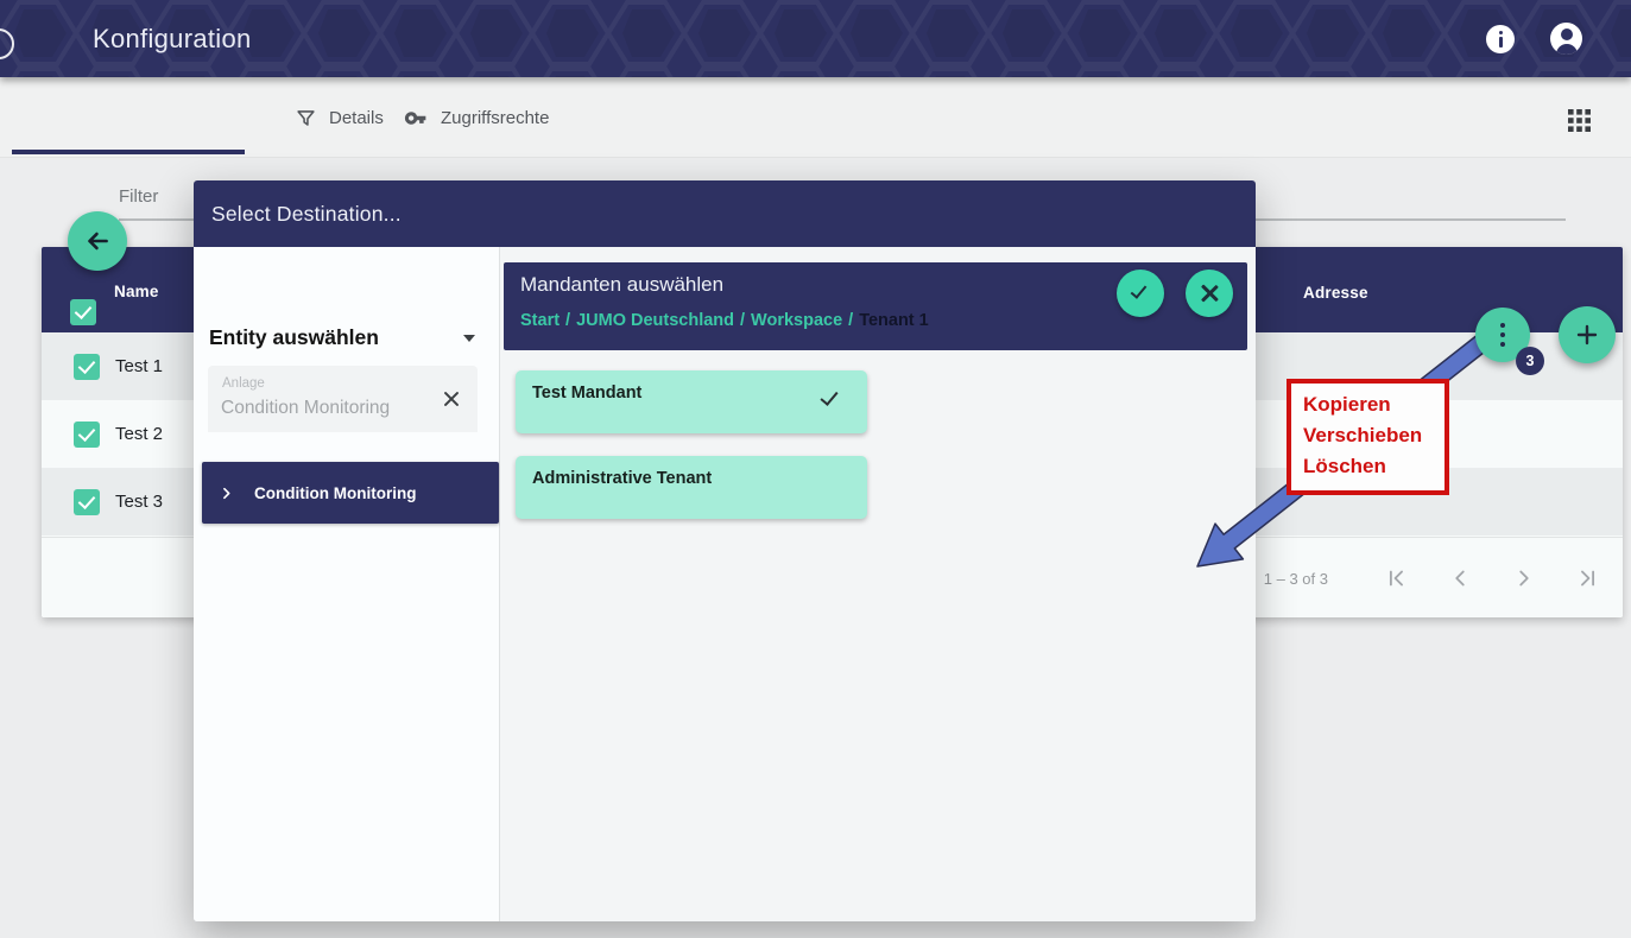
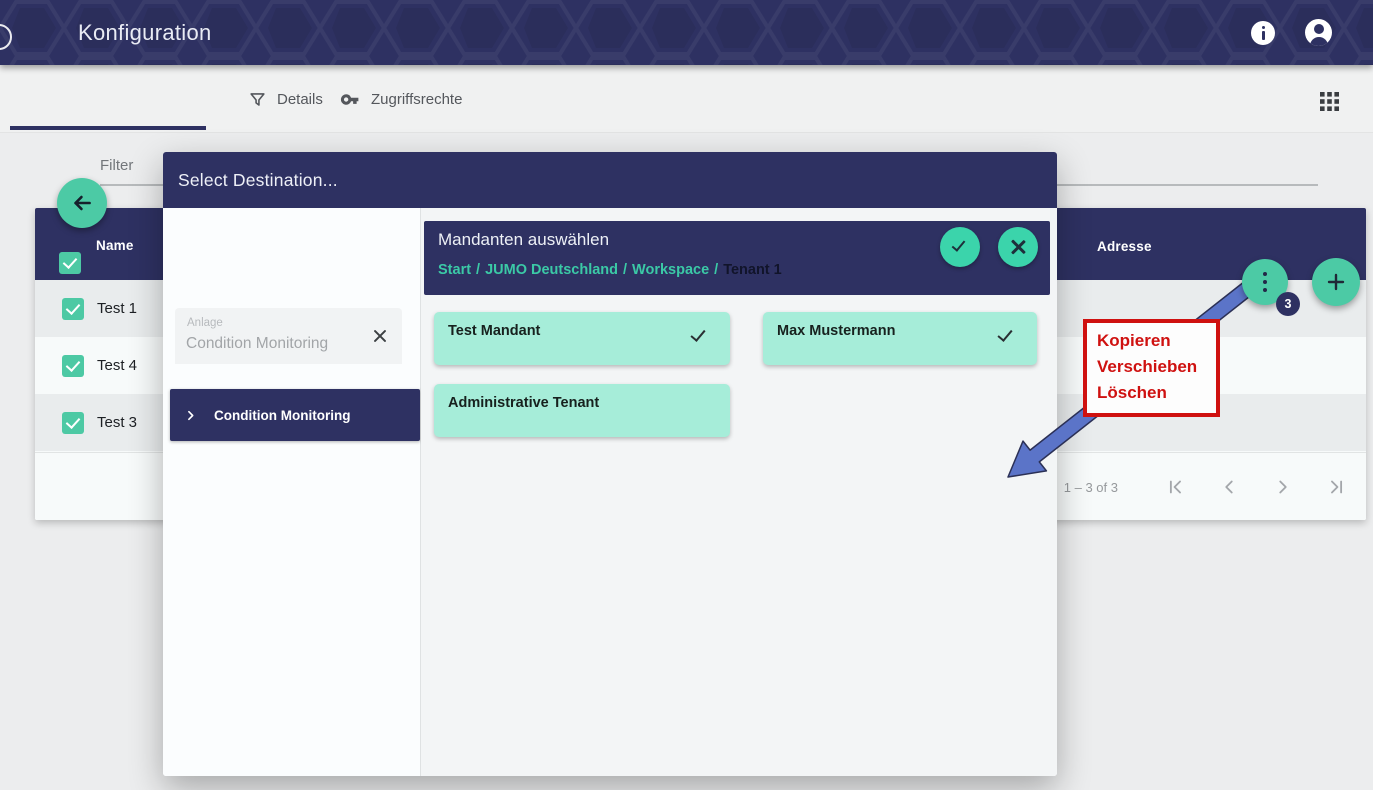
  Konfiguration
  Details
  Zugriffsrechte
  Filter
  Name
  Adresse
  Test 1
- Test 2
+ Test 4
  Test 3
  1 – 3 of 3
  Select Destination...
- Entity auswählen
  Anlage
  Condition Monitoring
  Condition Monitoring
  Mandanten auswählen
  Start / JUMO Deutschland / Workspace / Tenant 1
  Test Mandant
+ Max Mustermann
  Administrative Tenant
  Kopieren
  Verschieben
  Löschen
  3
